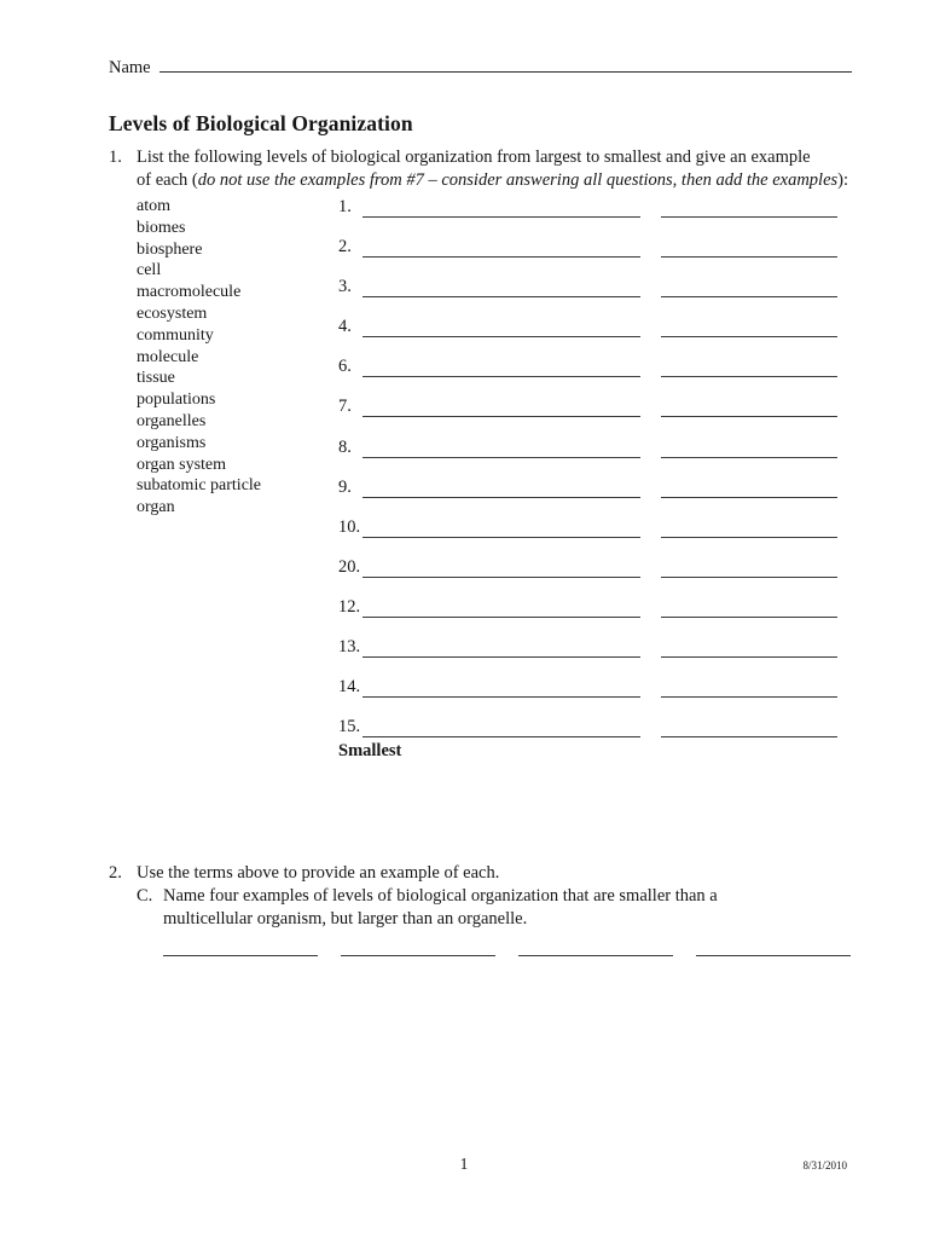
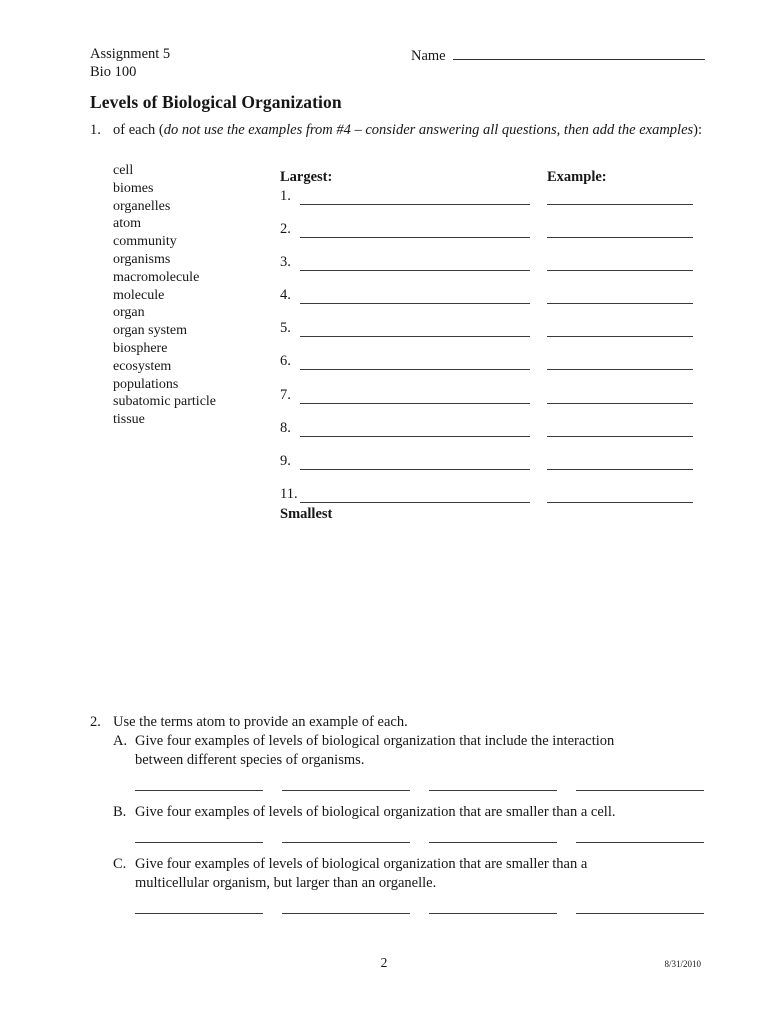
+ Assignment 5
+ Bio 100
  Name
  Levels of Biological Organization
  1.
- List the following levels of biological organization from largest to smallest and give an example
- of each (do not use the examples from #7 – consider answering all questions, then add the examples):
+ of each (do not use the examples from #4 – consider answering all questions, then add the examples):
- atom
+ cell
  biomes
- biosphere
+ organelles
- cell
+ atom
- macromolecule
+ community
- ecosystem
+ organisms
- community
+ macromolecule
  molecule
- tissue
+ organ
- populations
+ organ system
- organelles
+ biosphere
- organisms
+ ecosystem
- organ system
+ populations
  subatomic particle
- organ
+ tissue
+ Largest:
+ Example:
  1.
  2.
  3.
  4.
+ 5.
  6.
  7.
  8.
  9.
- 10.
- 20.
+ 11.
- 12.
- 13.
- 14.
- 15.
  Smallest
  2.
- Use the terms above to provide an example of each.
+ Use the terms atom to provide an example of each.
+ A.
+ Give four examples of levels of biological organization that include the interaction
+ between different species of organisms.
+ B.
+ Give four examples of levels of biological organization that are smaller than a cell.
  C.
- Name four examples of levels of biological organization that are smaller than a
+ Give four examples of levels of biological organization that are smaller than a
  multicellular organism, but larger than an organelle.
- 1
+ 2
  8/31/2010
